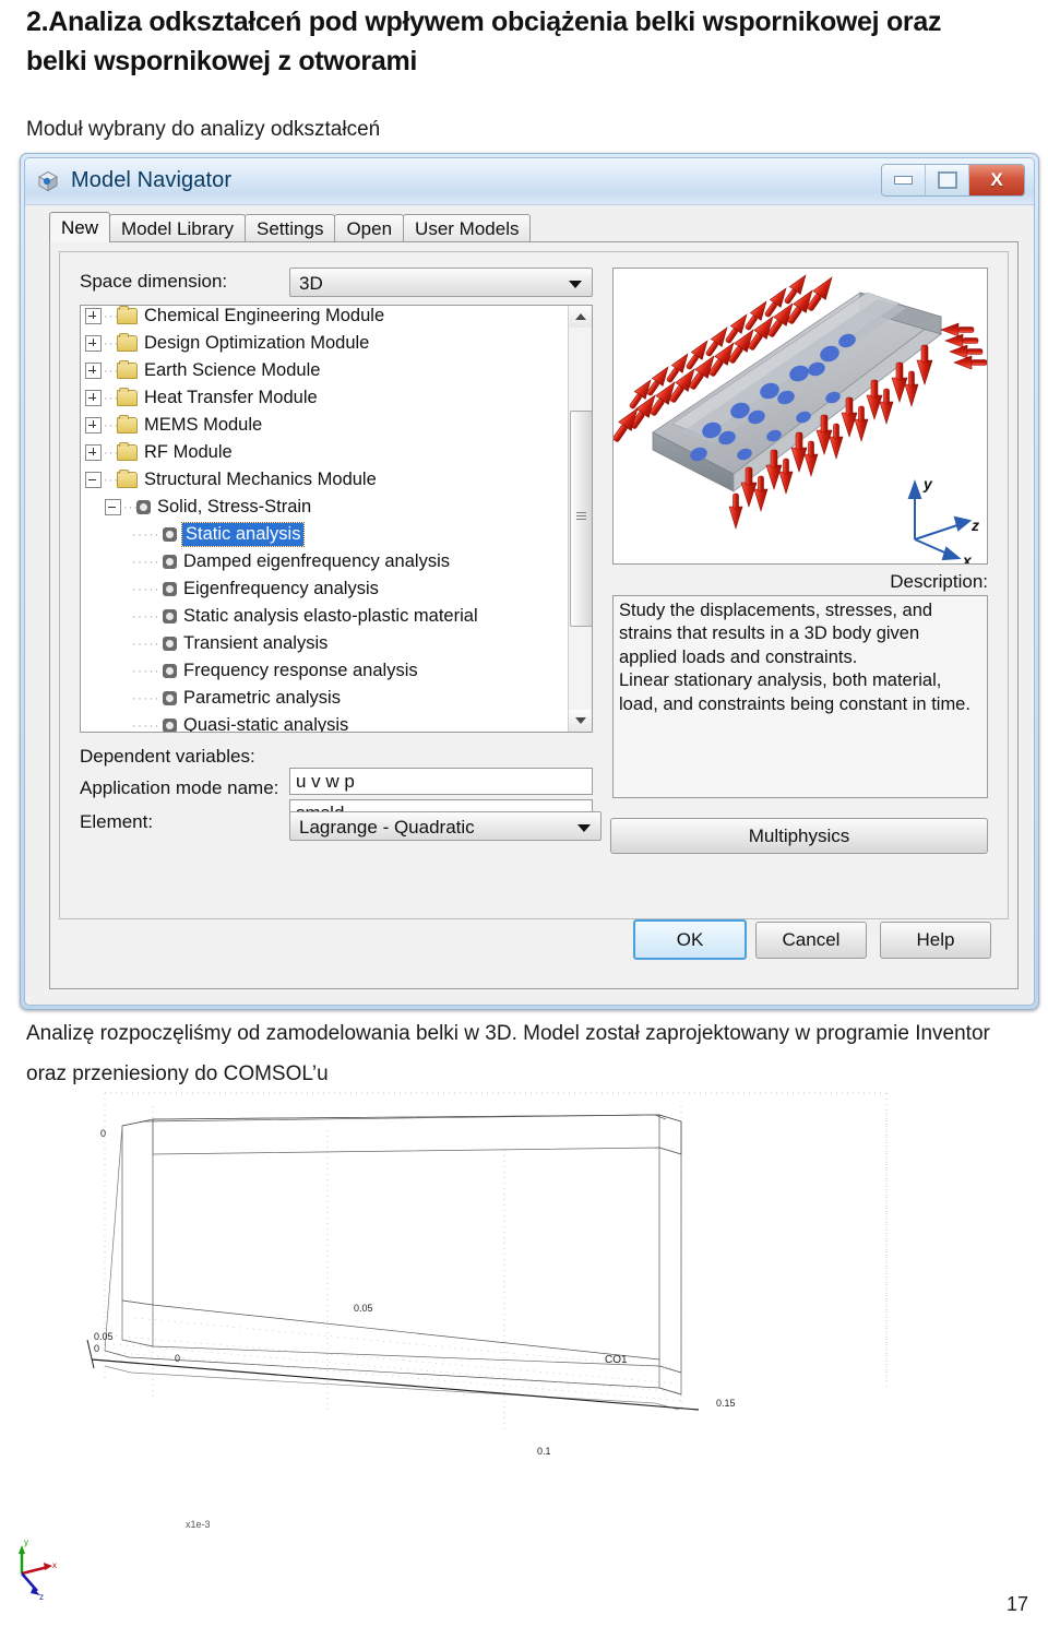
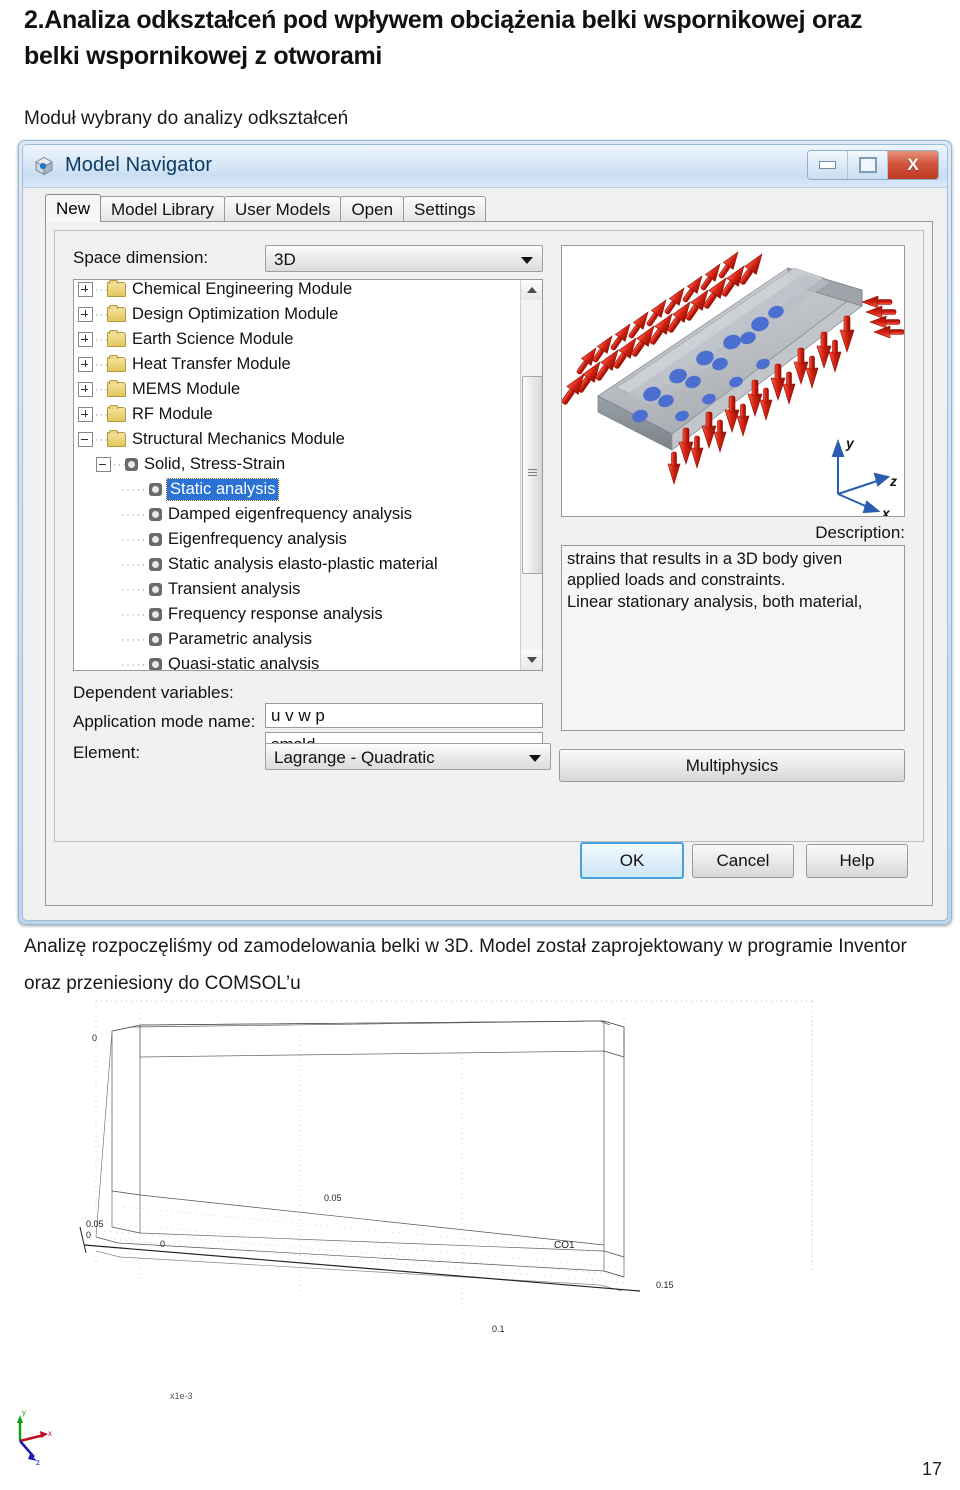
  2.Analiza odkształceń pod wpływem obciążenia belki wspornikowej oraz belki wspornikowej z otworami
  Moduł wybrany do analizy odkształceń
  Model Navigator
  X
  New
  Model Library
- Settings
+ User Models
  Open
- User Models
+ Settings
  Space dimension:
  3D
  Chemical Engineering Module
  Design Optimization Module
  Earth Science Module
  Heat Transfer Module
  MEMS Module
  RF Module
  Structural Mechanics Module
  Solid, Stress-Strain
  ·····
  Static analysis
  ·····
  Damped eigenfrequency analysis
  ·····
  Eigenfrequency analysis
  ·····
  Static analysis elasto-plastic material
  ·····
  Transient analysis
  ·····
  Frequency response analysis
  ·····
  Parametric analysis
  ·····
  Quasi-static analysis
  Dependent variables:
  u v w p
  Application mode name:
  Element:
  Lagrange - Quadratic
  y
  z
  x
  Description:
- Study the displacements, stresses, and
  strains that results in a 3D body given
  applied loads and constraints.
  Linear stationary analysis, both material,
- load, and constraints being constant in time.
  Multiphysics
  OK
  Cancel
  Help
  Analizę rozpoczęliśmy od zamodelowania belki w 3D. Model został zaprojektowany w programie Inventor oraz przeniesiony do COMSOL’u
  0
  0.05
  0
  0
  0.05
  0.1
  0.15
  CO1
  x1e-3
  y
  x
  z
  17
